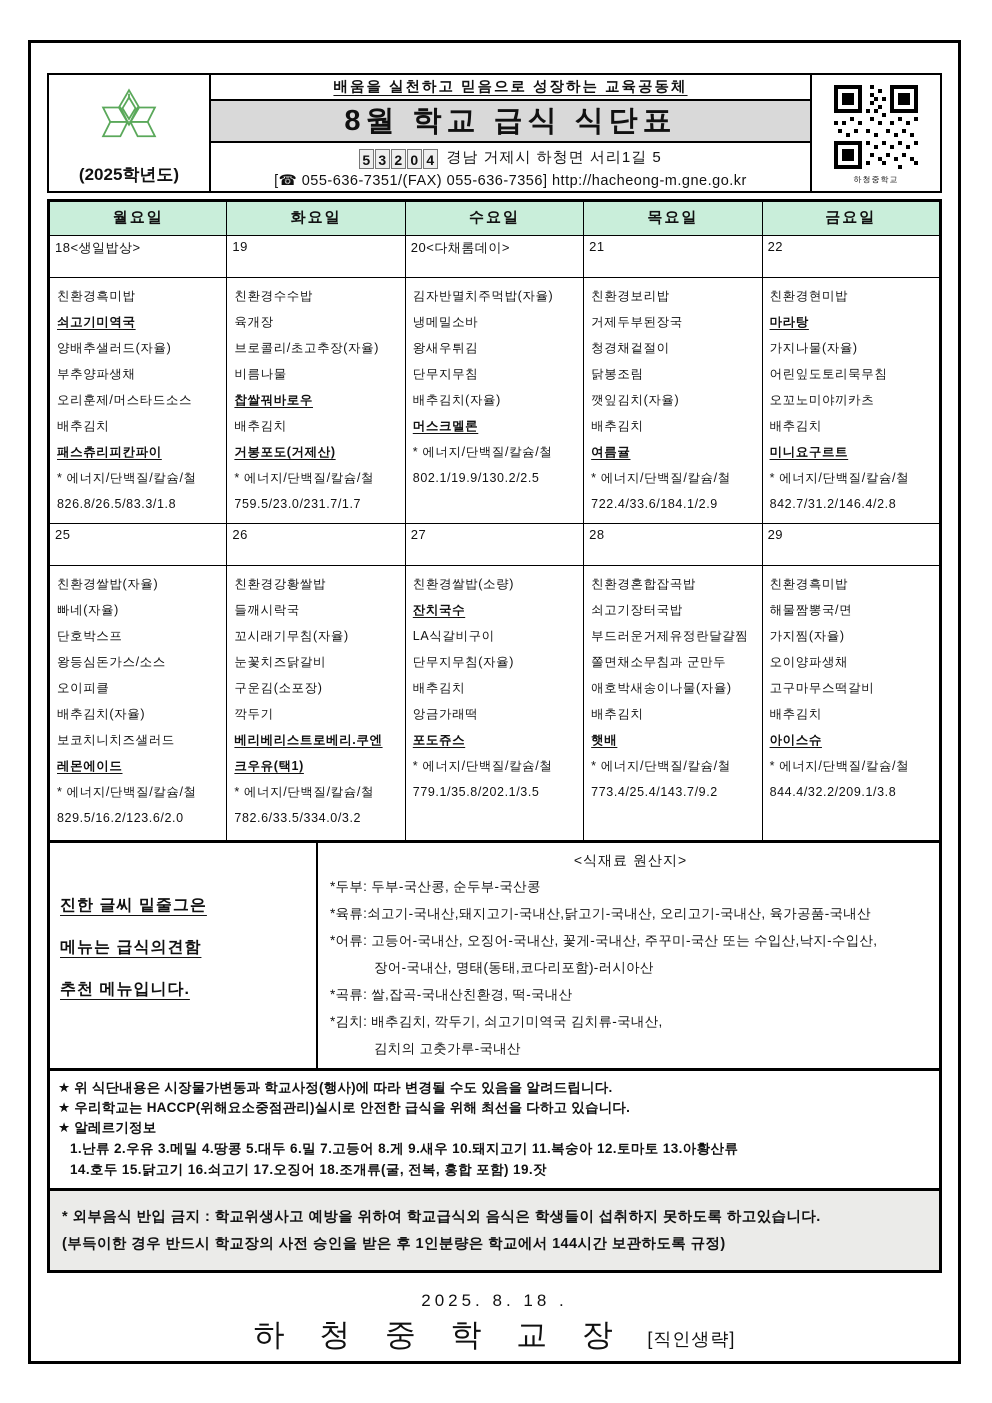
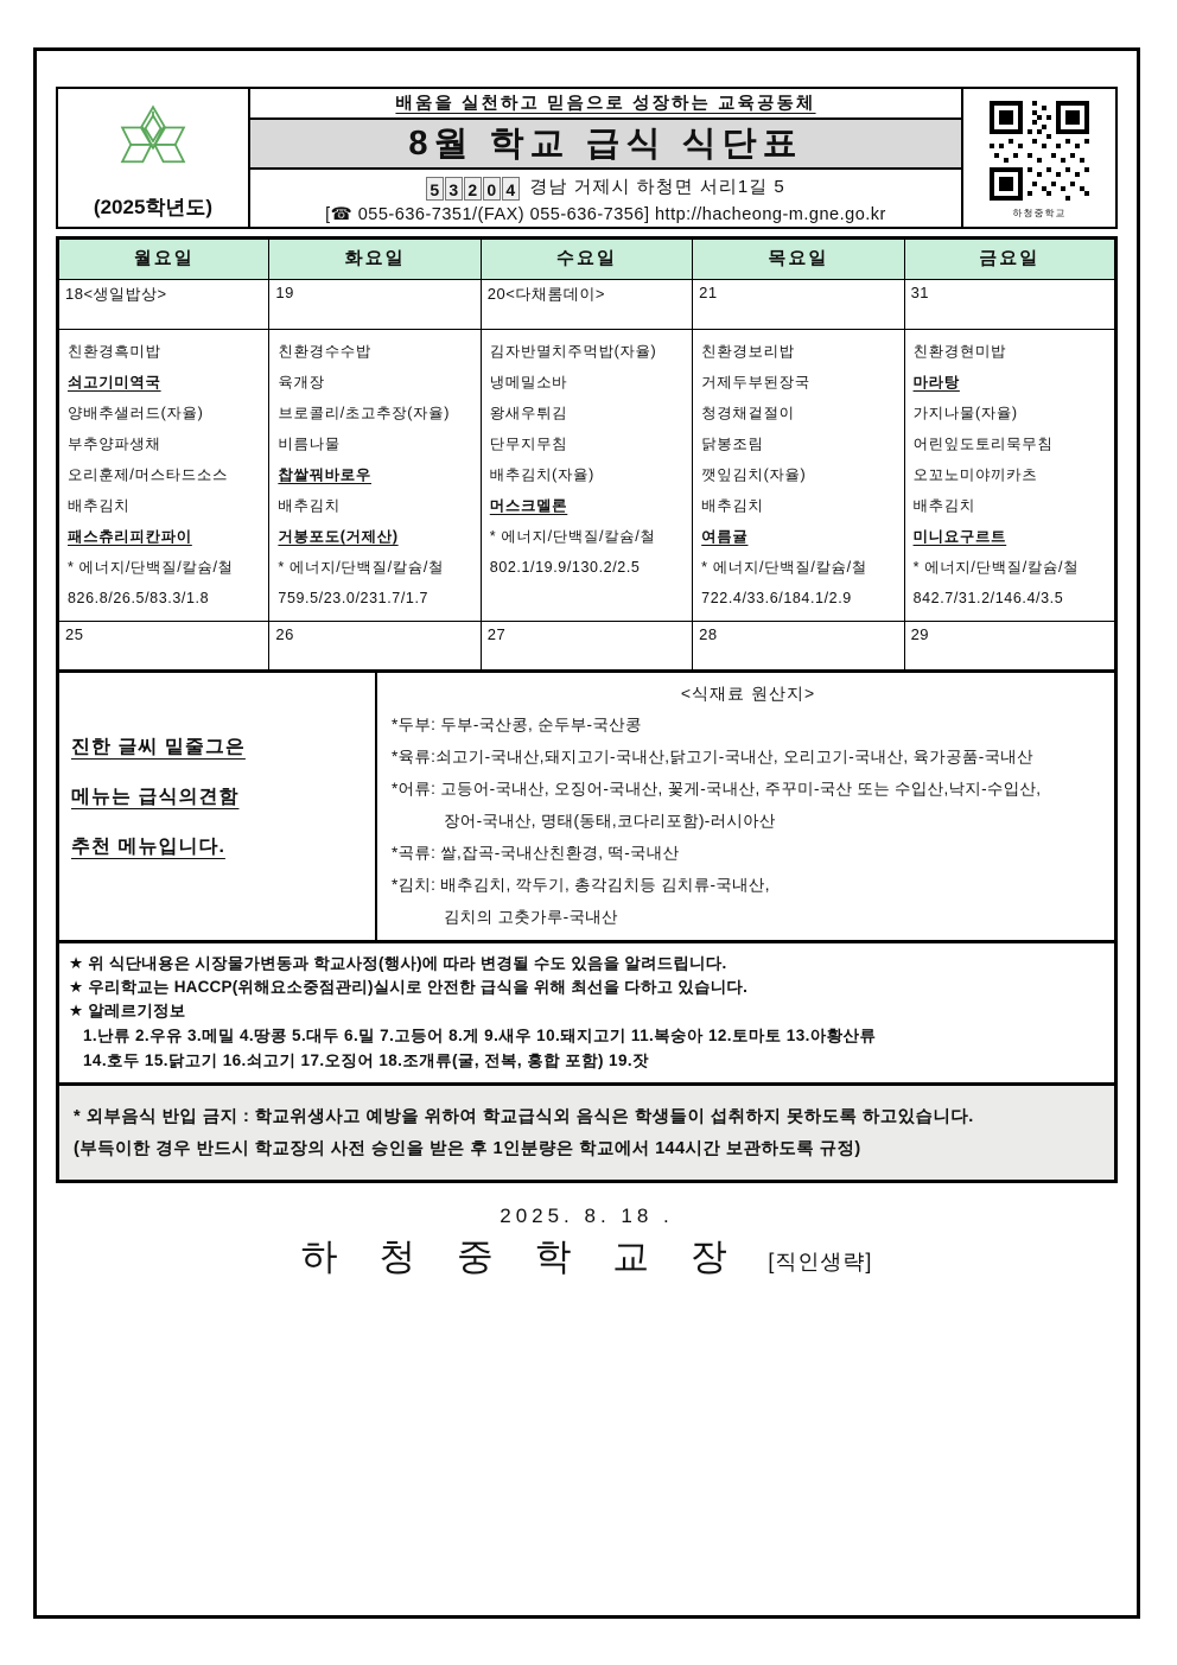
  (2025학년도)
  배움을 실천하고 믿음으로 성장하는 교육공동체
  8월 학교 급식 식단표
  5
  3
  2
  0
  4
  경남 거제시 하청면 서리1길 5
  [☎ 055-636-7351/(FAX) 055-636-7356] http://hacheong-m.gne.go.kr
  하청중학교
  월요일	화요일	수요일	목요일	금요일
- 18<생일밥상>	19	20<다채롬데이>	21	22
+ 18<생일밥상>	19	20<다채롬데이>	21	31
- 친환경흑미밥쇠고기미역국양배추샐러드(자율)부추양파생채오리훈제/머스타드소스배추김치패스츄리피칸파이* 에너지/단백질/칼슘/철826.8/26.5/83.3/1.8	친환경수수밥육개장브로콜리/초고추장(자율)비름나물찹쌀꿔바로우배추김치거봉포도(거제산)* 에너지/단백질/칼슘/철759.5/23.0/231.7/1.7	김자반멸치주먹밥(자율)냉메밀소바왕새우튀김단무지무침배추김치(자율)머스크멜론* 에너지/단백질/칼슘/철802.1/19.9/130.2/2.5	친환경보리밥거제두부된장국청경채겉절이닭봉조림깻잎김치(자율)배추김치여름귤* 에너지/단백질/칼슘/철722.4/33.6/184.1/2.9	친환경현미밥마라탕가지나물(자율)어린잎도토리묵무침오꼬노미야끼카츠배추김치미니요구르트* 에너지/단백질/칼슘/철842.7/31.2/146.4/2.8
+ 친환경흑미밥쇠고기미역국양배추샐러드(자율)부추양파생채오리훈제/머스타드소스배추김치패스츄리피칸파이* 에너지/단백질/칼슘/철826.8/26.5/83.3/1.8	친환경수수밥육개장브로콜리/초고추장(자율)비름나물찹쌀꿔바로우배추김치거봉포도(거제산)* 에너지/단백질/칼슘/철759.5/23.0/231.7/1.7	김자반멸치주먹밥(자율)냉메밀소바왕새우튀김단무지무침배추김치(자율)머스크멜론* 에너지/단백질/칼슘/철802.1/19.9/130.2/2.5	친환경보리밥거제두부된장국청경채겉절이닭봉조림깻잎김치(자율)배추김치여름귤* 에너지/단백질/칼슘/철722.4/33.6/184.1/2.9	친환경현미밥마라탕가지나물(자율)어린잎도토리묵무침오꼬노미야끼카츠배추김치미니요구르트* 에너지/단백질/칼슘/철842.7/31.2/146.4/3.5
  25	26	27	28	29
- 친환경쌀밥(자율)빠네(자율)단호박스프왕등심돈가스/소스오이피클배추김치(자율)보코치니치즈샐러드레몬에이드* 에너지/단백질/칼슘/철829.5/16.2/123.6/2.0	친환경강황쌀밥들깨시락국꼬시래기무침(자율)눈꽃치즈닭갈비구운김(소포장)깍두기베리베리스트로베리.쿠엔크우유(택1)* 에너지/단백질/칼슘/철782.6/33.5/334.0/3.2	친환경쌀밥(소량)잔치국수LA식갈비구이단무지무침(자율)배추김치앙금가래떡포도쥬스* 에너지/단백질/칼슘/철779.1/35.8/202.1/3.5	친환경혼합잡곡밥쇠고기장터국밥부드러운거제유정란달걀찜쫄면채소무침과 군만두애호박새송이나물(자율)배추김치햇배* 에너지/단백질/칼슘/철773.4/25.4/143.7/9.2	친환경흑미밥해물짬뽕국/면가지찜(자율)오이양파생채고구마무스떡갈비배추김치아이스슈* 에너지/단백질/칼슘/철844.4/32.2/209.1/3.8
  진한 글씨 밑줄그은
  메뉴는 급식의견함
  추천 메뉴입니다.
  <식재료 원산지>
  *두부: 두부-국산콩, 순두부-국산콩
  *육류:쇠고기-국내산,돼지고기-국내산,닭고기-국내산, 오리고기-국내산, 육가공품-국내산
  *어류: 고등어-국내산, 오징어-국내산, 꽃게-국내산, 주꾸미-국산 또는 수입산,낙지-수입산,
  장어-국내산, 명태(동태,코다리포함)-러시아산
  *곡류: 쌀,잡곡-국내산친환경, 떡-국내산
- *김치: 배추김치, 깍두기, 쇠고기미역국 김치류-국내산,
+ *김치: 배추김치, 깍두기, 총각김치등 김치류-국내산,
  김치의 고춧가루-국내산
  ★ 위 식단내용은 시장물가변동과 학교사정(행사)에 따라 변경될 수도 있음을 알려드립니다.
  ★ 우리학교는 HACCP(위해요소중점관리)실시로 안전한 급식을 위해 최선을 다하고 있습니다.
  ★ 알레르기정보
  1.난류 2.우유 3.메밀 4.땅콩 5.대두 6.밀 7.고등어 8.게 9.새우 10.돼지고기 11.복숭아 12.토마토 13.아황산류
  14.호두 15.닭고기 16.쇠고기 17.오징어 18.조개류(굴, 전복, 홍합 포함) 19.잣
  * 외부음식 반입 금지 : 학교위생사고 예방을 위하여 학교급식외 음식은 학생들이 섭취하지 못하도록 하고있습니다.
  (부득이한 경우 반드시 학교장의 사전 승인을 받은 후 1인분량은 학교에서 144시간 보관하도록 규정)
  2025. 8. 18 .
  하 청 중 학 교 장 [직인생략]
